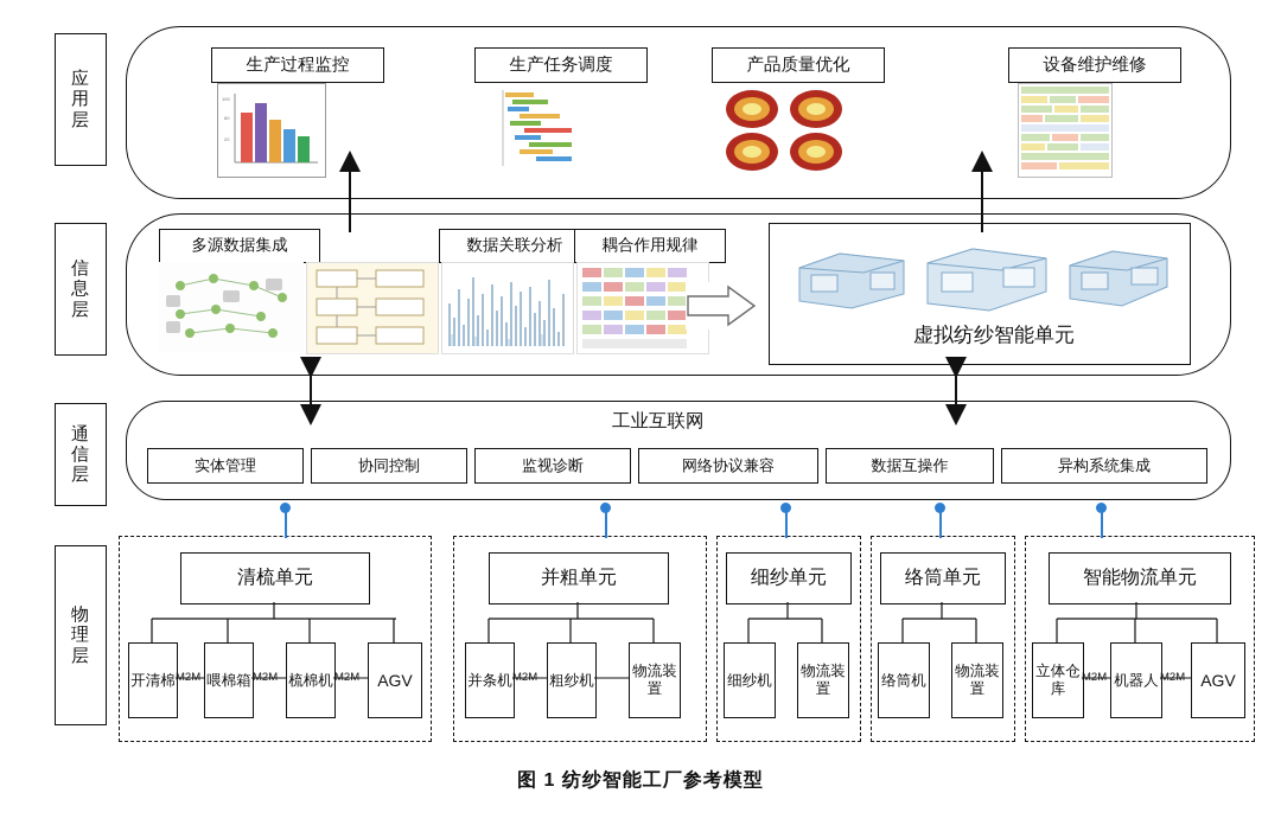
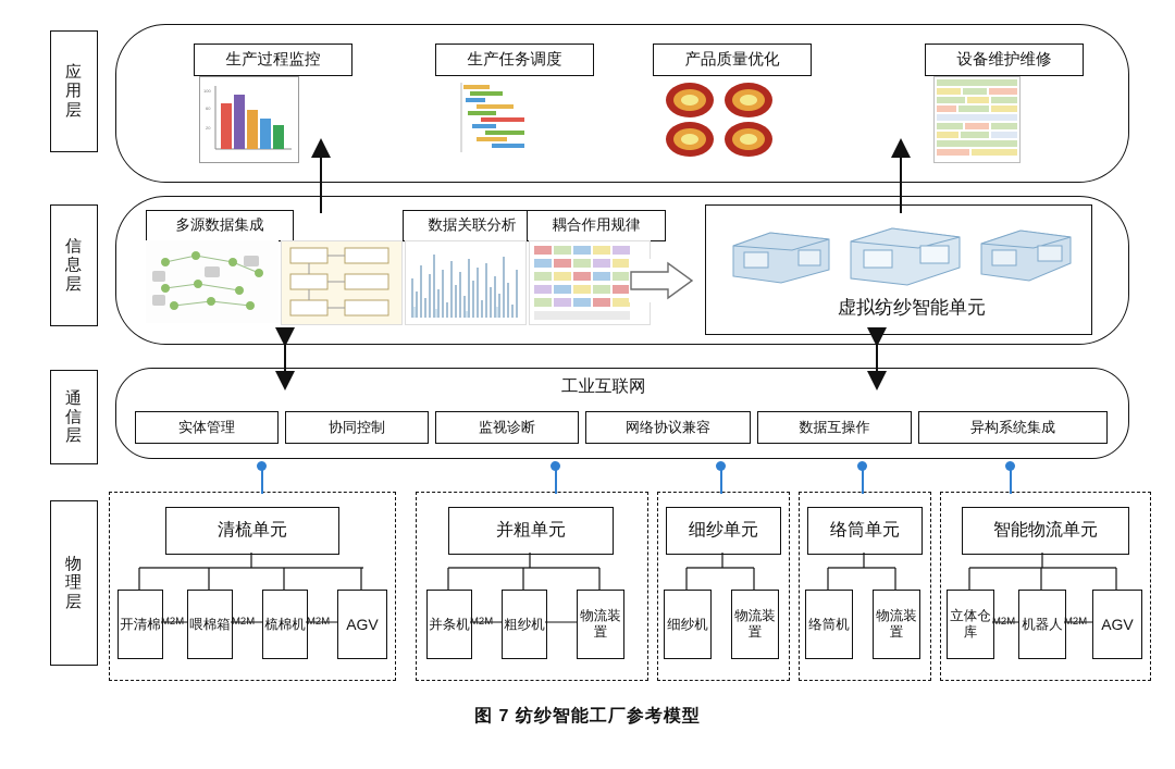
  应用层
  信息层
  通信层
  物理层
  生产过程监控
  生产任务调度
  产品质量优化
  设备维护维修
  多源数据集成
  数据关联分析
  耦合作用规律
  虚拟纺纱智能单元
  工业互联网
  实体管理
  协同控制
  监视诊断
  网络协议兼容
  数据互操作
  异构系统集成
  清梳单元
  开清棉
  喂棉箱
  梳棉机
  AGV
  并粗单元
  并条机
  粗纱机
  物流装置
  细纱单元
  细纱机
  物流装置
  络筒单元
  络筒机
  物流装置
  智能物流单元
  立体仓库
  机器人
  AGV
- 图 1 纺纱智能工厂参考模型
+ 图 7 纺纱智能工厂参考模型
